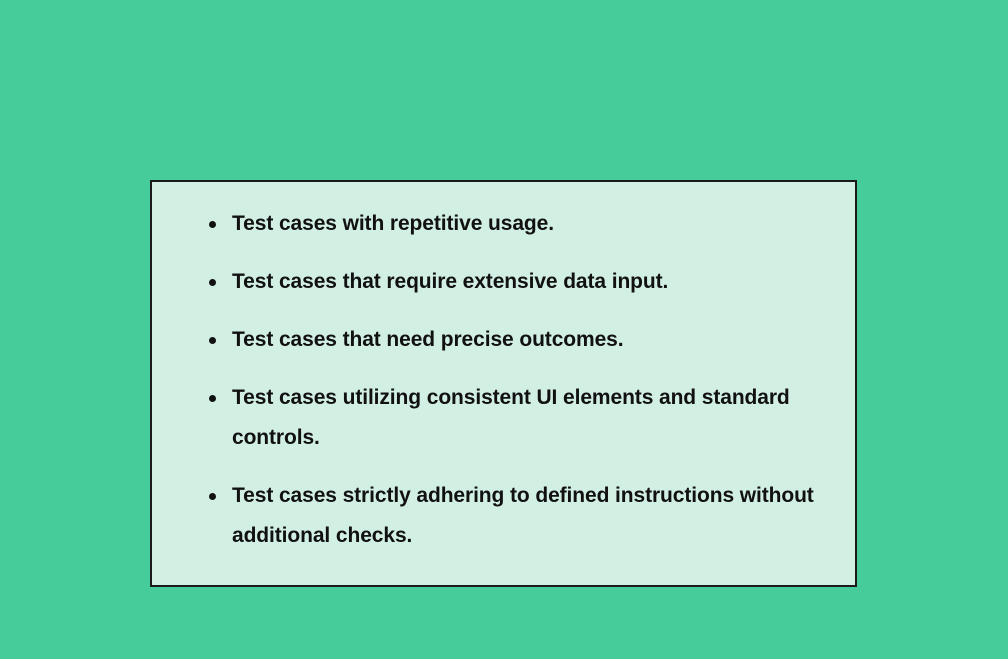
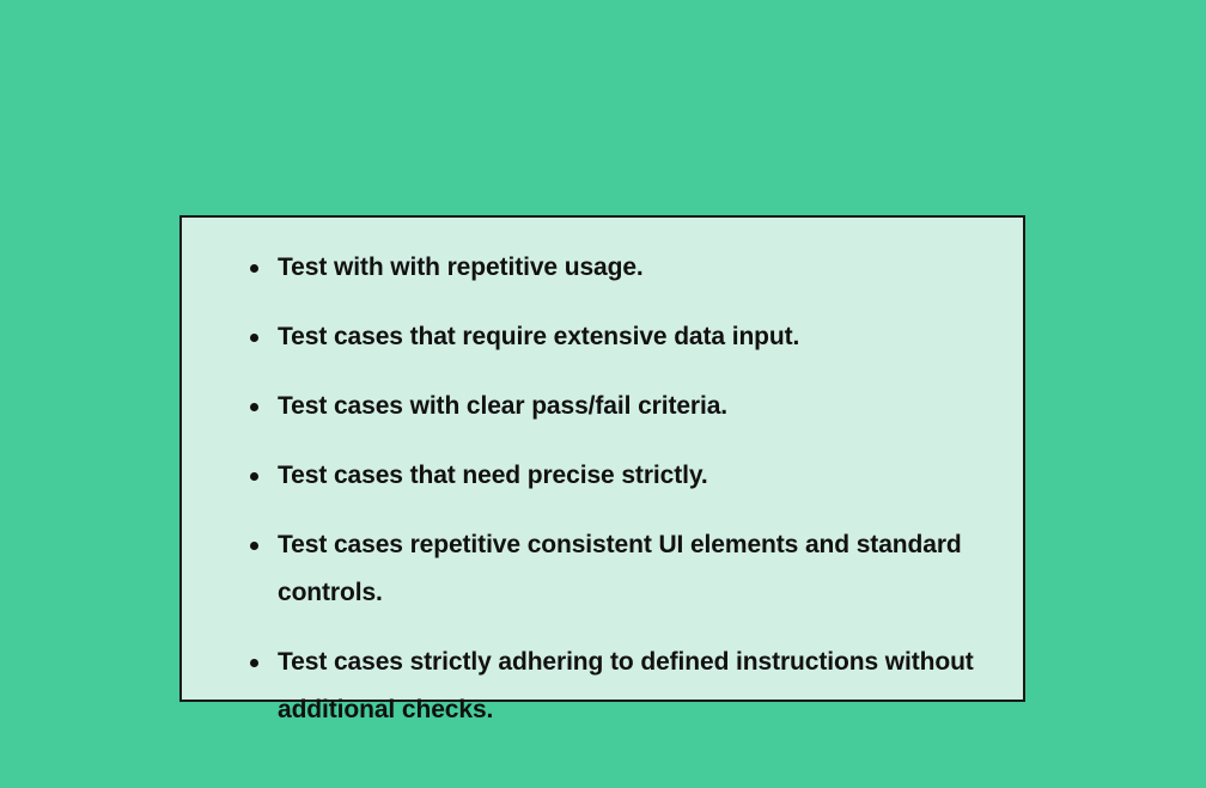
- Test cases with repetitive usage.
+ Test with with repetitive usage.
  Test cases that require extensive data input.
+ Test cases with clear pass/fail criteria.
- Test cases that need precise outcomes.
+ Test cases that need precise strictly.
- Test cases utilizing consistent UI elements and standard controls.
+ Test cases repetitive consistent UI elements and standard controls.
  Test cases strictly adhering to defined instructions without additional checks.
